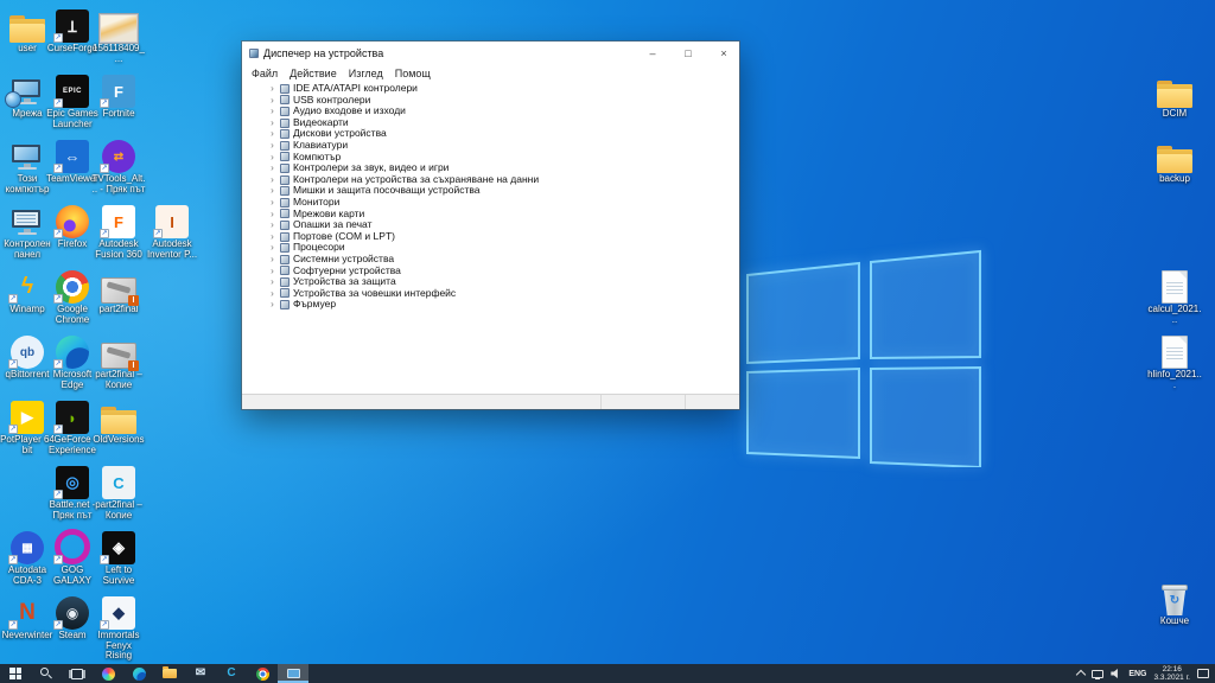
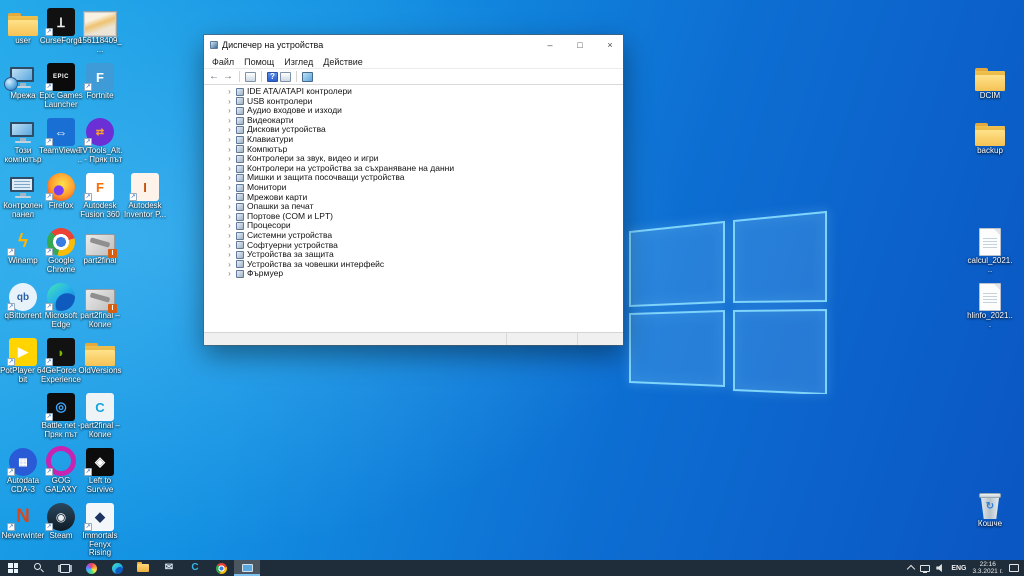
  user
  Ʇ
  CurseForge
  156118409_...
  Мрежа
  Epic Games Launcher
  F
  Fortnite
  Този компютър
  ⇔
  TeamViewer
  ⇄
  TVTools_Alt... - Пряк път
  Контролен панел
  Firefox
  F
  Autodesk Fusion 360
  I
  Autodesk Inventor P...
  ϟ
  Winamp
  Google Chrome
  part2final
  qb
  qBittorrent
  Microsoft Edge
  part2final – Копие
  ▶
  PotPlayer 64 bit
  ◗
  GeForce Experience
  OldVersions
  ◎
  Battle.net - Пряк път
  C
  part2final – Копие
  ▦
  Autodata CDA-3
  GOG GALAXY
  ◈
  Left to Survive
  N
  Neverwinter
  ◉
  Steam
  ◆
  Immortals Fenyx Rising
  DCIM
  backup
  calcul_2021...
  hlinfo_2021...
  ↻
  Кошче
  Диспечер на устройства
  –
  □
  ×
  Файл
- Действие
+ Помощ
  Изглед
- Помощ
+ Действие
+ ←
+ →
+ ?
  ›
  IDE ATA/ATAPI контролери
  ›
  USB контролери
  ›
  Аудио входове и изходи
  ›
  Видеокарти
  ›
  Дискови устройства
  ›
  Клавиатури
  ›
  Компютър
  ›
  Контролери за звук, видео и игри
  ›
  Контролери на устройства за съхраняване на данни
  ›
  Мишки и защита посочващи устройства
  ›
  Монитори
  ›
  Мрежови карти
  ›
  Опашки за печат
  ›
  Портове (COM и LPT)
  ›
  Процесори
  ›
  Системни устройства
  ›
  Софтуерни устройства
  ›
  Устройства за защита
  ›
  Устройства за човешки интерфейс
  ›
  Фърмуер
  ✉
  C
